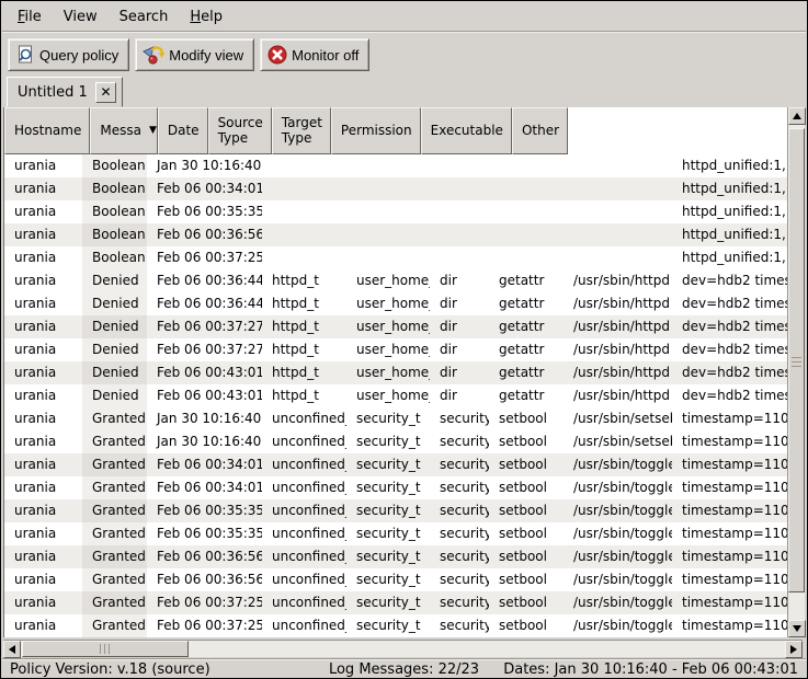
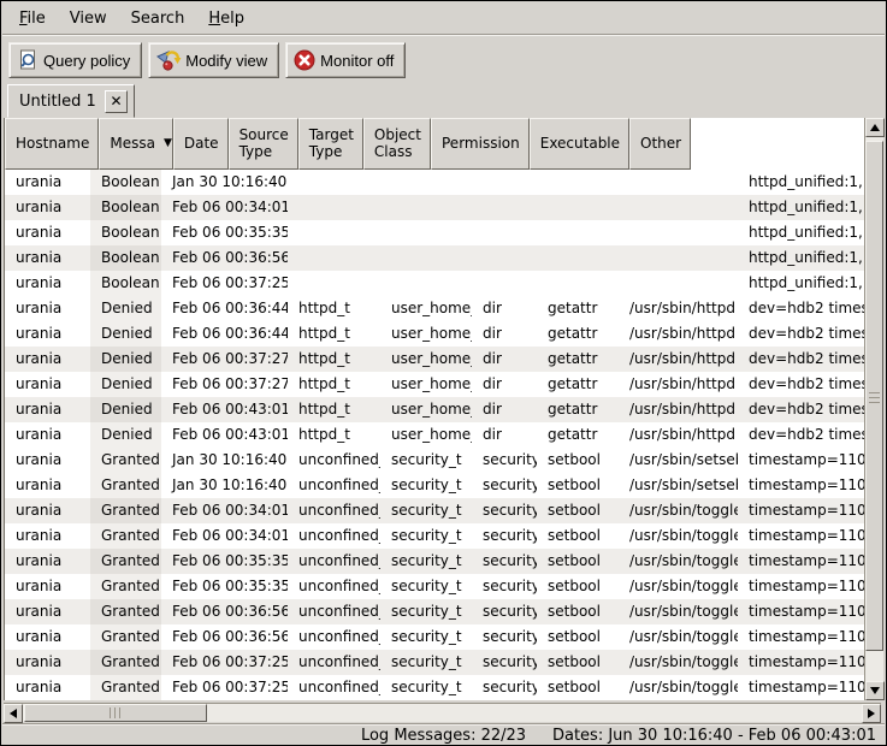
  File
  View
  Search
  Help
  Query policy
  Modify view
  Monitor off
  Untitled 1
  ✕
  Hostname
  Messa
  ▼
  Date
  Source
  Type
  Target
  Type
+ Object
+ Class
  Permission
  Executable
  Other
  urania
  Boolean
  Jan 30 10:16:40
  httpd_unified:1,
  urania
  Boolean
  Feb 06 00:34:01
  httpd_unified:1,
  urania
  Boolean
  Feb 06 00:35:35
  httpd_unified:1,
  urania
  Boolean
  Feb 06 00:36:56
  httpd_unified:1,
  urania
  Boolean
  Feb 06 00:37:25
  httpd_unified:1,
  urania
  Denied
  Feb 06 00:36:44
  httpd_t
  user_home
  dir
  getattr
  /usr/sbin/httpd
  dev=hdb2 time
  urania
  Denied
  Feb 06 00:36:44
  httpd_t
  user_home
  dir
  getattr
  /usr/sbin/httpd
  dev=hdb2 time
  urania
  Denied
  Feb 06 00:37:27
  httpd_t
  user_home
  dir
  getattr
  /usr/sbin/httpd
  dev=hdb2 time
  urania
  Denied
  Feb 06 00:37:27
  httpd_t
  user_home
  dir
  getattr
  /usr/sbin/httpd
  dev=hdb2 time
  urania
  Denied
  Feb 06 00:43:01
  httpd_t
  user_home
  dir
  getattr
  /usr/sbin/httpd
  dev=hdb2 time
  urania
  Denied
  Feb 06 00:43:01
  httpd_t
  user_home
  dir
  getattr
  /usr/sbin/httpd
  dev=hdb2 time
  urania
  Granted
  Jan 30 10:16:40
  unconfined
  security_t
  security
  setbool
  /usr/sbin/setse
  timestamp=110
  urania
  Granted
  Jan 30 10:16:40
  unconfined
  security_t
  security
  setbool
  /usr/sbin/setse
  timestamp=110
  urania
  Granted
  Feb 06 00:34:01
  unconfined
  security_t
  security
  setbool
  /usr/sbin/toggl
  timestamp=110
  urania
  Granted
  Feb 06 00:34:01
  unconfined
  security_t
  security
  setbool
  /usr/sbin/toggl
  timestamp=110
  urania
  Granted
  Feb 06 00:35:35
  unconfined
  security_t
  security
  setbool
  /usr/sbin/toggl
  timestamp=110
  urania
  Granted
  Feb 06 00:35:35
  unconfined
  security_t
  security
  setbool
  /usr/sbin/toggl
  timestamp=110
  urania
  Granted
  Feb 06 00:36:56
  unconfined
  security_t
  security
  setbool
  /usr/sbin/toggl
  timestamp=110
  urania
  Granted
  Feb 06 00:36:56
  unconfined
  security_t
  security
  setbool
  /usr/sbin/toggl
  timestamp=110
  urania
  Granted
  Feb 06 00:37:25
  unconfined
  security_t
  security
  setbool
  /usr/sbin/toggl
  timestamp=110
  urania
  Granted
  Feb 06 00:37:25
  unconfined
  security_t
  security
  setbool
  /usr/sbin/toggl
  timestamp=110
- Policy Version: v.18 (source)
  Log Messages: 22/23
- Dates: Jan 30 10:16:40 - Feb 06 00:43:01
+ Dates: Jun 30 10:16:40 - Feb 06 00:43:01
